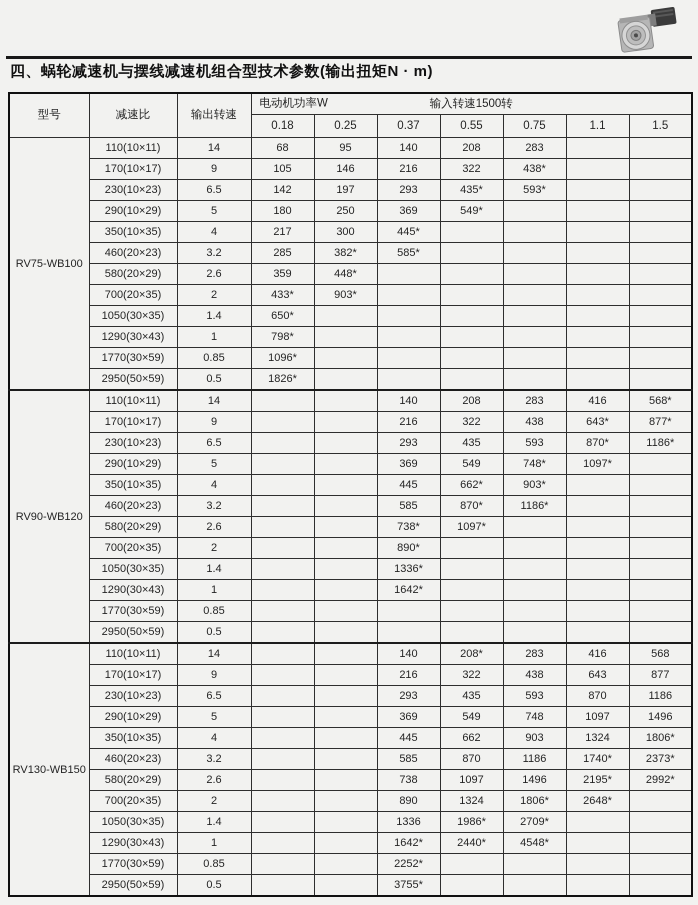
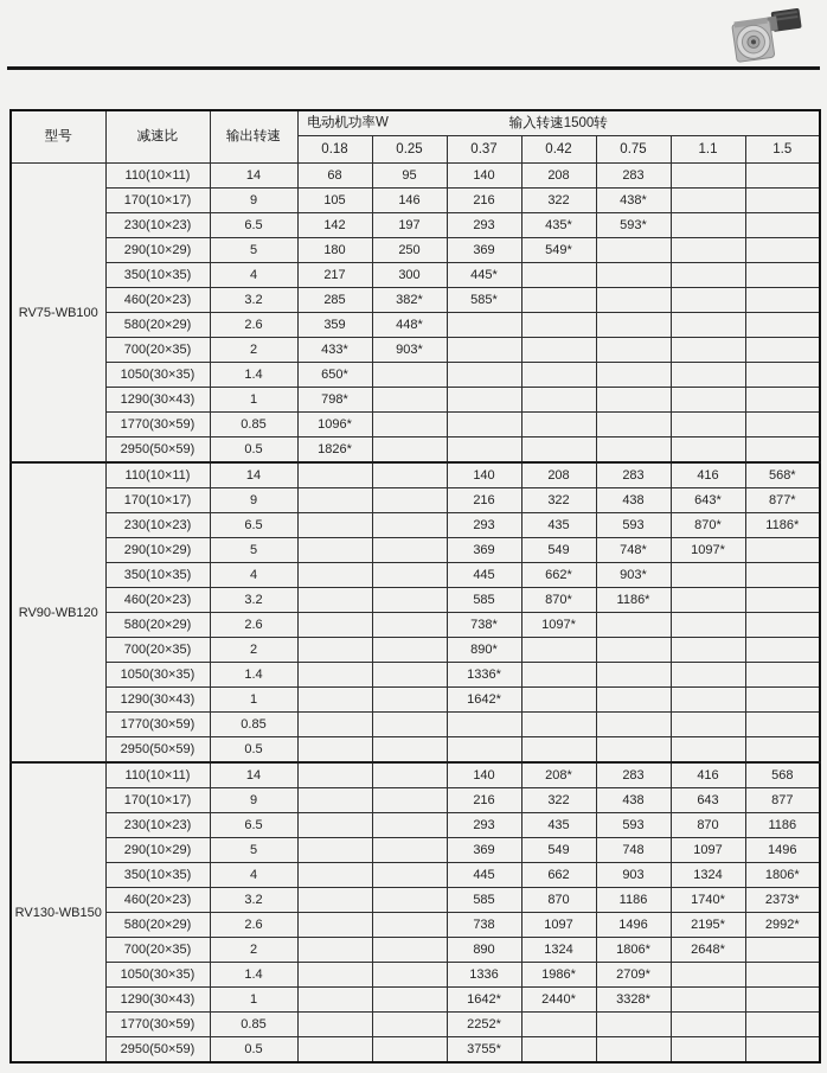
- 四、蜗轮减速机与摆线减速机组合型技术参数(输出扭矩N · m)
  型号	减速比	输出转速	电动机功率W 输入转速1500转
- 0.18	0.25	0.37	0.55	0.75	1.1	1.5
+ 0.18	0.25	0.37	0.42	0.75	1.1	1.5
  RV75-WB100	110(10×11)	14	68	95	140	208	283
  170(10×17)	9	105	146	216	322	438*
  230(10×23)	6.5	142	197	293	435*	593*
  290(10×29)	5	180	250	369	549*
  350(10×35)	4	217	300	445*
  460(20×23)	3.2	285	382*	585*
  580(20×29)	2.6	359	448*
  700(20×35)	2	433*	903*
  1050(30×35)	1.4	650*
  1290(30×43)	1	798*
  1770(30×59)	0.85	1096*
  2950(50×59)	0.5	1826*
  RV90-WB120	110(10×11)	14			140	208	283	416	568*
  170(10×17)	9			216	322	438	643*	877*
  230(10×23)	6.5			293	435	593	870*	1186*
  290(10×29)	5			369	549	748*	1097*
  350(10×35)	4			445	662*	903*
  460(20×23)	3.2			585	870*	1186*
  580(20×29)	2.6			738*	1097*
  700(20×35)	2			890*
  1050(30×35)	1.4			1336*
  1290(30×43)	1			1642*
  1770(30×59)	0.85
  2950(50×59)	0.5
  RV130-WB150	110(10×11)	14			140	208*	283	416	568
  170(10×17)	9			216	322	438	643	877
  230(10×23)	6.5			293	435	593	870	1186
  290(10×29)	5			369	549	748	1097	1496
  350(10×35)	4			445	662	903	1324	1806*
  460(20×23)	3.2			585	870	1186	1740*	2373*
  580(20×29)	2.6			738	1097	1496	2195*	2992*
  700(20×35)	2			890	1324	1806*	2648*
  1050(30×35)	1.4			1336	1986*	2709*
- 1290(30×43)	1			1642*	2440*	4548*
+ 1290(30×43)	1			1642*	2440*	3328*
  1770(30×59)	0.85			2252*
  2950(50×59)	0.5			3755*
